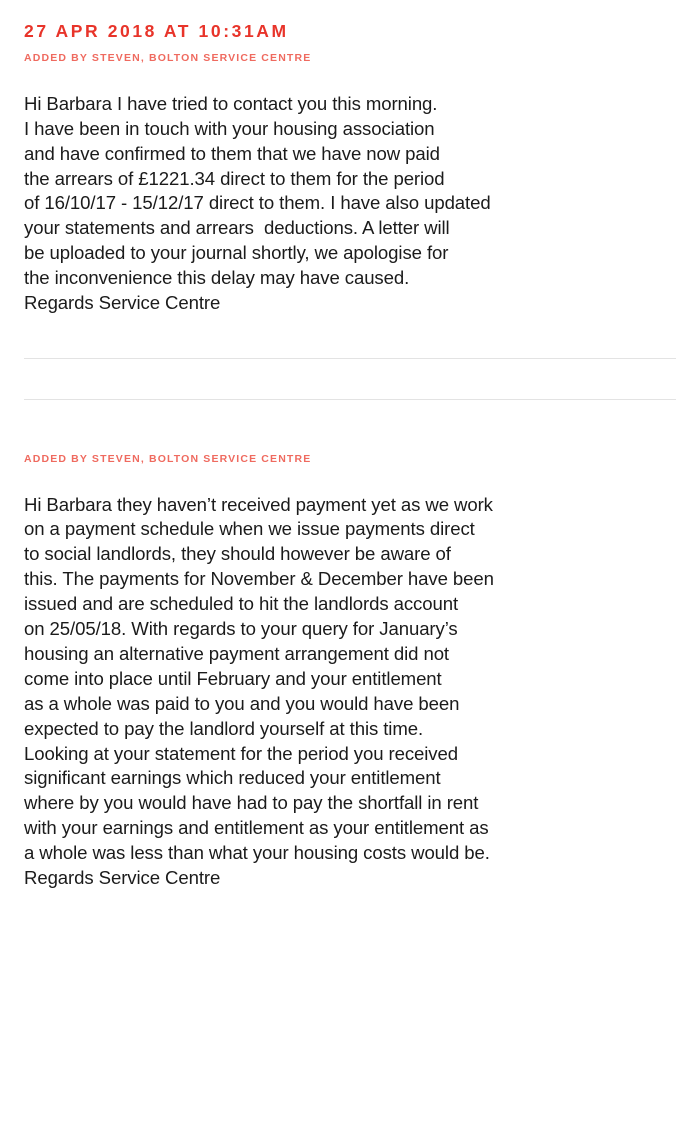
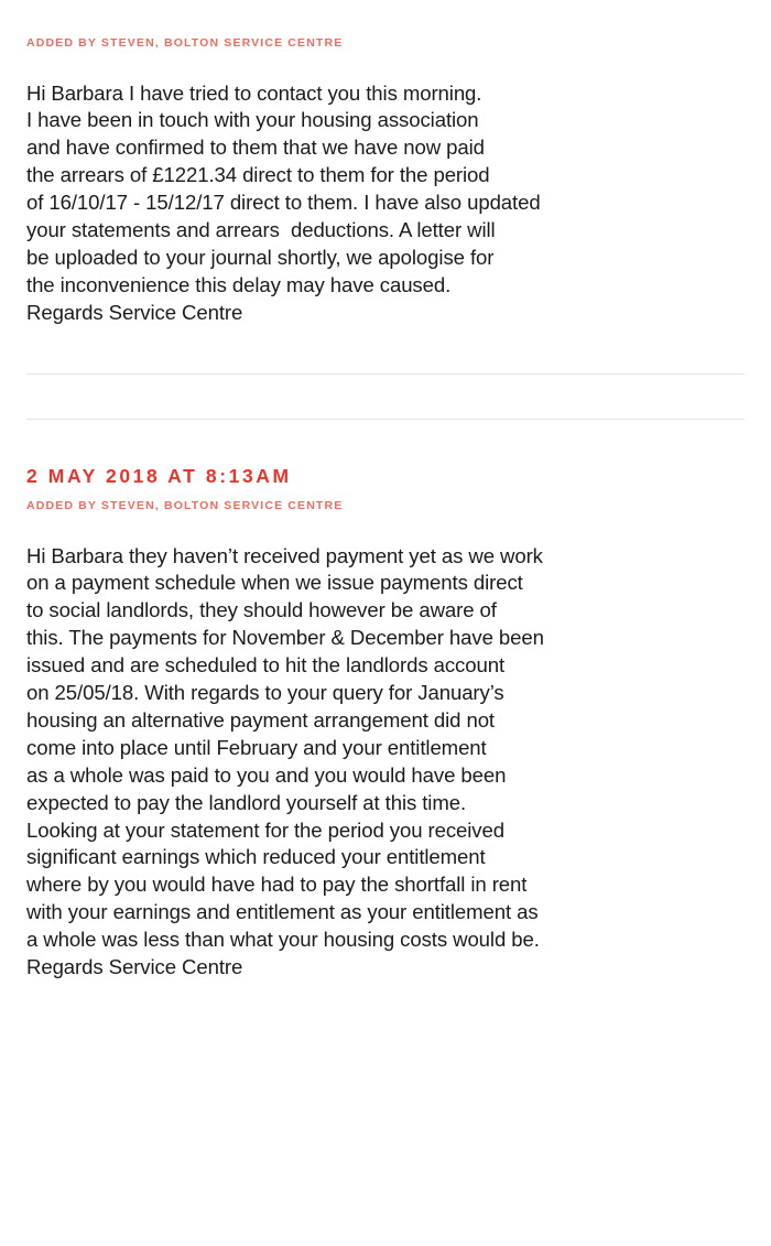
- 27 APR 2018 AT 10:31AM
  ADDED BY STEVEN, BOLTON SERVICE CENTRE
  Hi Barbara I have tried to contact you this morning.
  I have been in touch with your housing association
  and have confirmed to them that we have now paid
  the arrears of £1221.34 direct to them for the period
  of 16/10/17 - 15/12/17 direct to them. I have also updated
  your statements and arrears deductions. A letter will
  be uploaded to your journal shortly, we apologise for
  the inconvenience this delay may have caused.
  Regards Service Centre
+ 2 MAY 2018 AT 8:13AM
  ADDED BY STEVEN, BOLTON SERVICE CENTRE
  Hi Barbara they haven’t received payment yet as we work
  on a payment schedule when we issue payments direct
  to social landlords, they should however be aware of
  this. The payments for November & December have been
  issued and are scheduled to hit the landlords account
  on 25/05/18. With regards to your query for January’s
  housing an alternative payment arrangement did not
  come into place until February and your entitlement
  as a whole was paid to you and you would have been
  expected to pay the landlord yourself at this time.
  Looking at your statement for the period you received
  significant earnings which reduced your entitlement
  where by you would have had to pay the shortfall in rent
  with your earnings and entitlement as your entitlement as
  a whole was less than what your housing costs would be.
  Regards Service Centre
